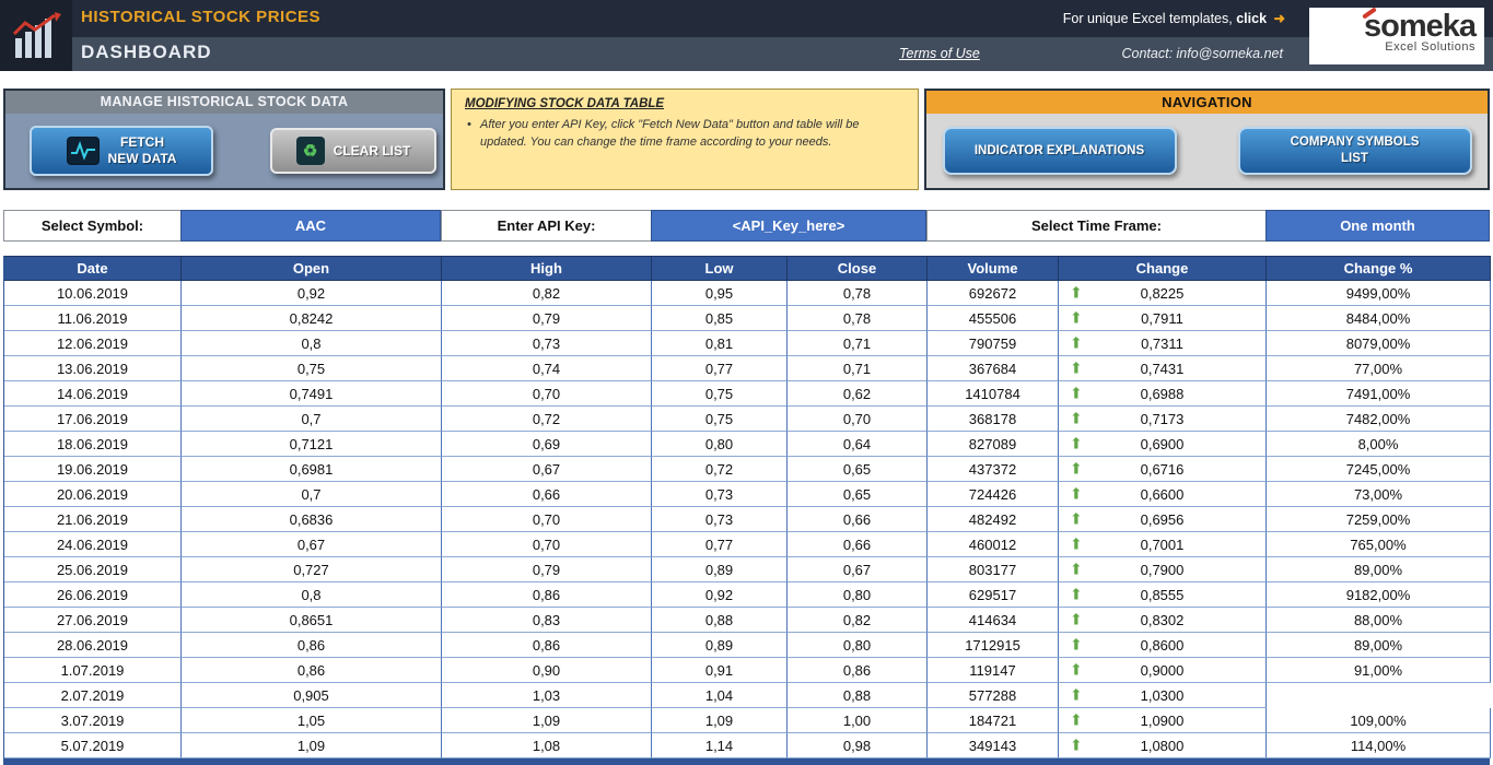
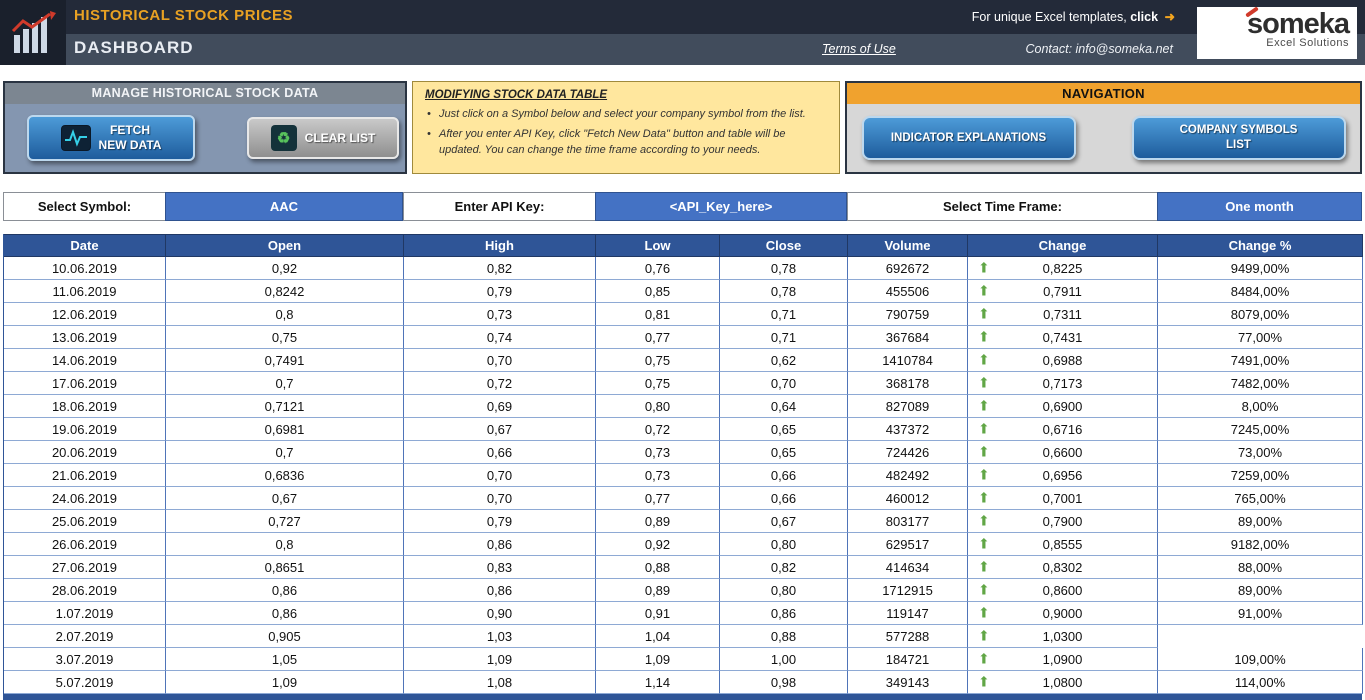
  HISTORICAL STOCK PRICES
  DASHBOARD
  For unique Excel templates, click ➜
  Terms of Use
  Contact: info@someka.net
  someka
  Excel Solutions
  MANAGE HISTORICAL STOCK DATA
  FETCH
  NEW DATA
  ♻
  CLEAR LIST
  MODIFYING STOCK DATA TABLE
+ Just click on a Symbol below and select your company symbol from the list.
  After you enter API Key, click "Fetch New Data" button and table will be updated. You can change the time frame according to your needs.
  NAVIGATION
  INDICATOR EXPLANATIONS
  COMPANY SYMBOLS LIST
  Select Symbol:
  AAC
  Enter API Key:
  <API_Key_here>
  Select Time Frame:
  One month
  Date
  Open
  High
  Low
  Close
  Volume
  Change
  Change %
  10.06.2019
  0,92
  0,82
- 0,95
+ 0,76
  0,78
  692672
  ⬆
  0,8225
  9499,00%
  11.06.2019
  0,8242
  0,79
  0,85
  0,78
  455506
  ⬆
  0,7911
  8484,00%
  12.06.2019
  0,8
  0,73
  0,81
  0,71
  790759
  ⬆
  0,7311
  8079,00%
  13.06.2019
  0,75
  0,74
  0,77
  0,71
  367684
  ⬆
  0,7431
  77,00%
  14.06.2019
  0,7491
  0,70
  0,75
  0,62
  1410784
  ⬆
  0,6988
  7491,00%
  17.06.2019
  0,7
  0,72
  0,75
  0,70
  368178
  ⬆
  0,7173
  7482,00%
  18.06.2019
  0,7121
  0,69
  0,80
  0,64
  827089
  ⬆
  0,6900
  8,00%
  19.06.2019
  0,6981
  0,67
  0,72
  0,65
  437372
  ⬆
  0,6716
  7245,00%
  20.06.2019
  0,7
  0,66
  0,73
  0,65
  724426
  ⬆
  0,6600
  73,00%
  21.06.2019
  0,6836
  0,70
  0,73
  0,66
  482492
  ⬆
  0,6956
  7259,00%
  24.06.2019
  0,67
  0,70
  0,77
  0,66
  460012
  ⬆
  0,7001
  765,00%
  25.06.2019
  0,727
  0,79
  0,89
  0,67
  803177
  ⬆
  0,7900
  89,00%
  26.06.2019
  0,8
  0,86
  0,92
  0,80
  629517
  ⬆
  0,8555
  9182,00%
  27.06.2019
  0,8651
  0,83
  0,88
  0,82
  414634
  ⬆
  0,8302
  88,00%
  28.06.2019
  0,86
  0,86
  0,89
  0,80
  1712915
  ⬆
  0,8600
  89,00%
  1.07.2019
  0,86
  0,90
  0,91
  0,86
  119147
  ⬆
  0,9000
  91,00%
  2.07.2019
  0,905
  1,03
  1,04
  0,88
  577288
  ⬆
  1,0300
  3.07.2019
  1,05
  1,09
  1,09
  1,00
  184721
  ⬆
  1,0900
  109,00%
  5.07.2019
  1,09
  1,08
  1,14
  0,98
  349143
  ⬆
  1,0800
  114,00%
